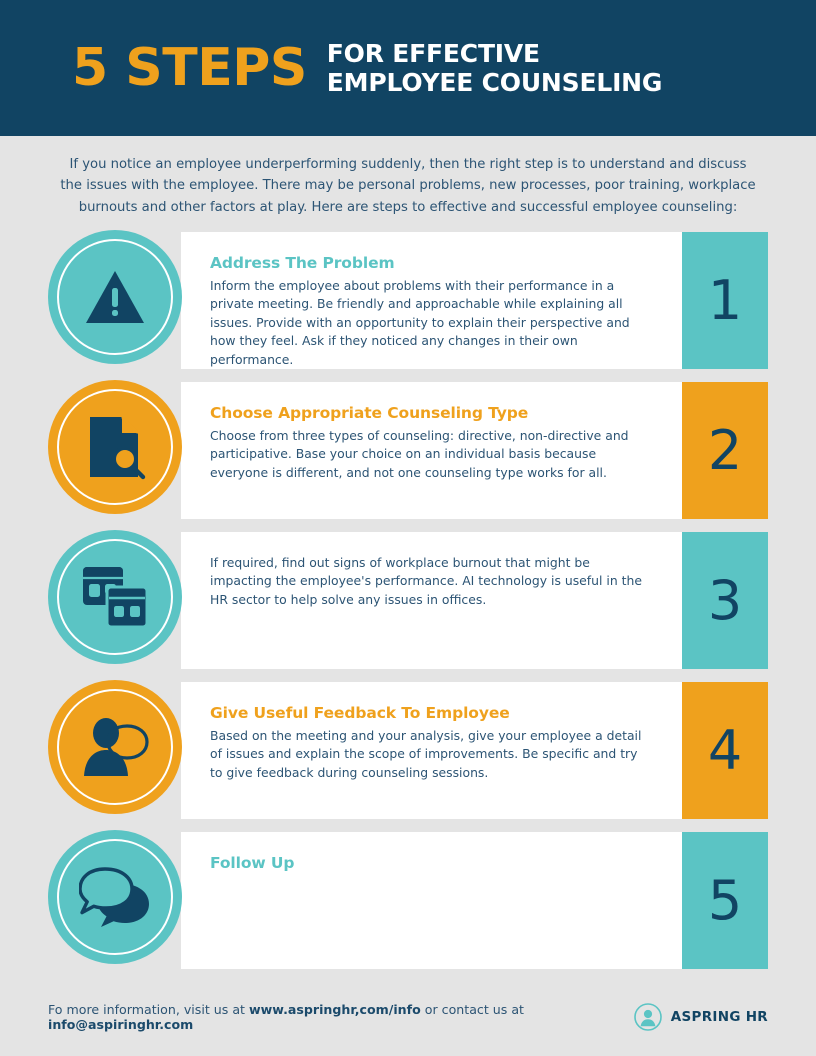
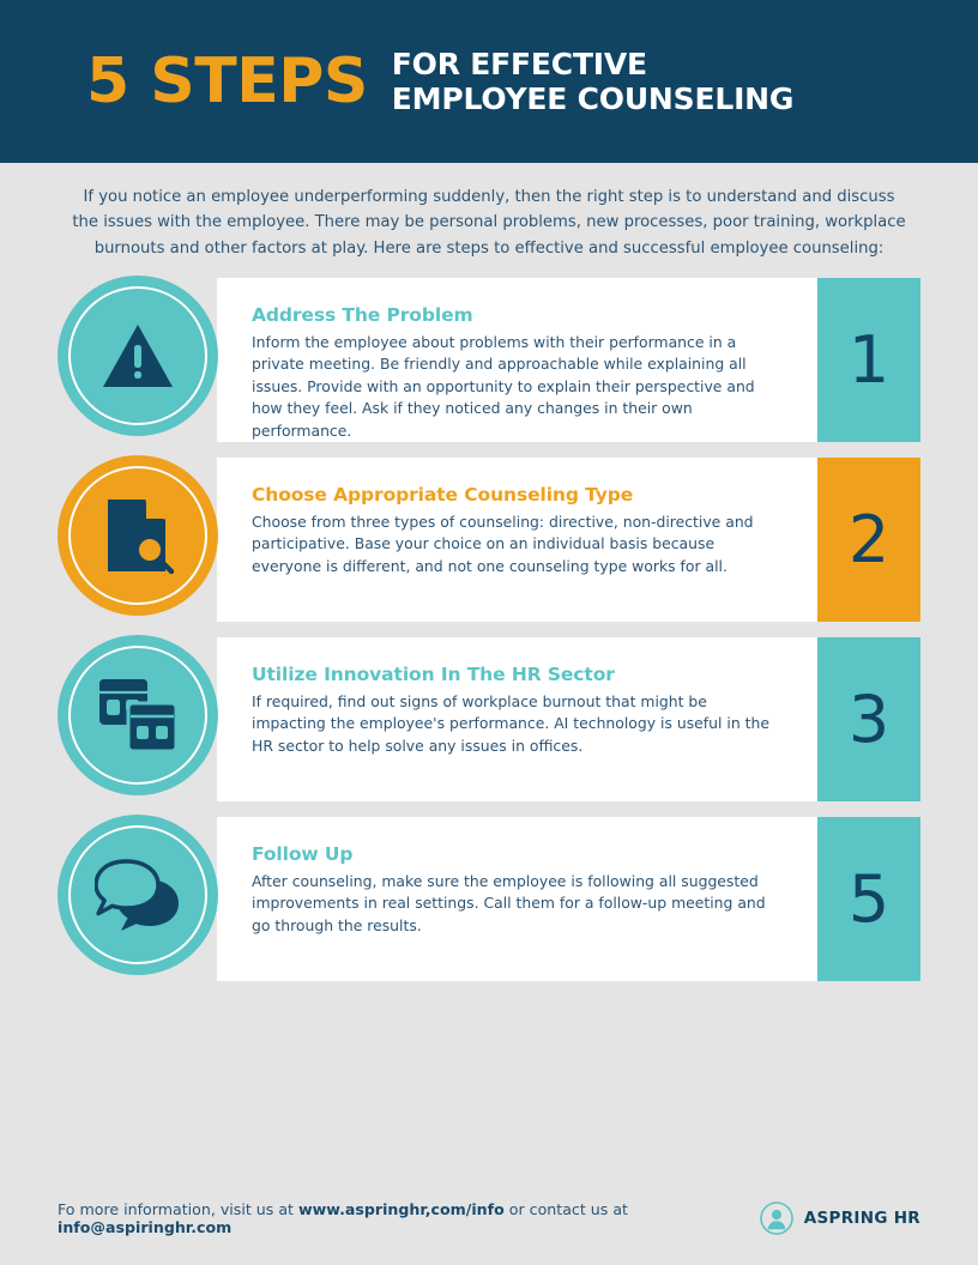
  5 STEPS
  FOR EFFECTIVE
  EMPLOYEE COUNSELING
  If you notice an employee underperforming suddenly, then the right step is to understand and discuss the issues with the employee. There may be personal problems, new processes, poor training, workplace burnouts and other factors at play. Here are steps to effective and successful employee counseling:
  1
  Address The Problem
  Inform the employee about problems with their performance in a private meeting. Be friendly and approachable while explaining all issues. Provide with an opportunity to explain their perspective and how they feel. Ask if they noticed any changes in their own performance.
  2
  Choose Appropriate Counseling Type
  Choose from three types of counseling: directive, non-directive and participative. Base your choice on an individual basis because everyone is different, and not one counseling type works for all.
  3
+ Utilize Innovation In The HR Sector
  If required, find out signs of workplace burnout that might be impacting the employee's performance. AI technology is useful in the HR sector to help solve any issues in offices.
- 4
- Give Useful Feedback To Employee
- Based on the meeting and your analysis, give your employee a detail of issues and explain the scope of improvements. Be specific and try to give feedback during counseling sessions.
  5
  Follow Up
+ After counseling, make sure the employee is following all suggested improvements in real settings. Call them for a follow-up meeting and go through the results.
  Fo more information, visit us at www.aspringhr,com/info or contact us at info@aspiringhr.com
  ASPRING HR
